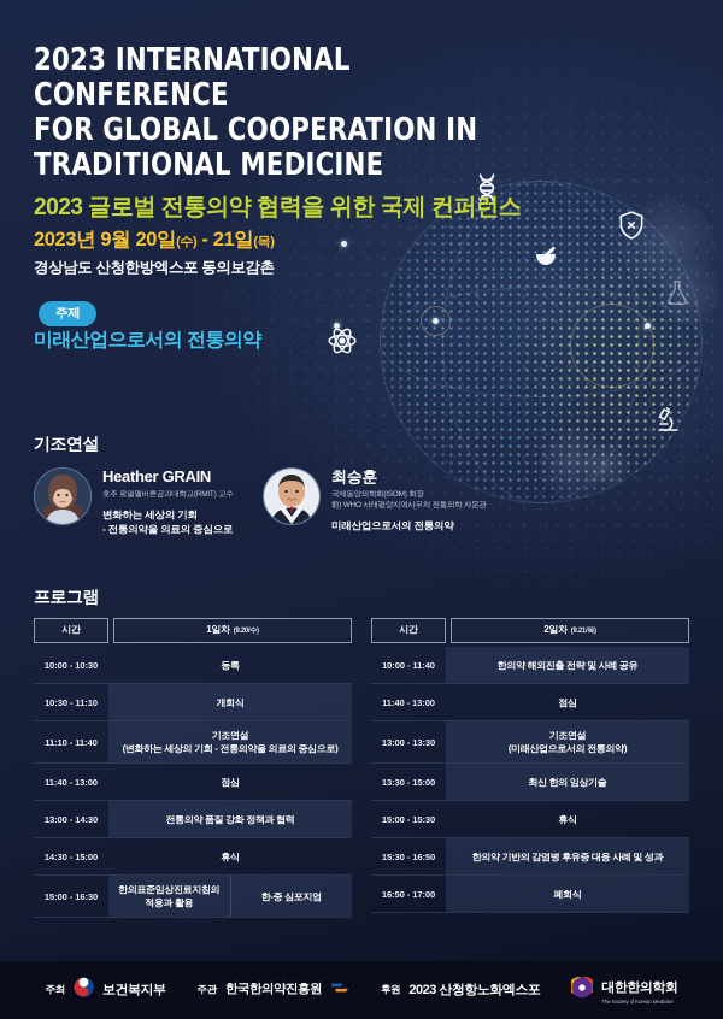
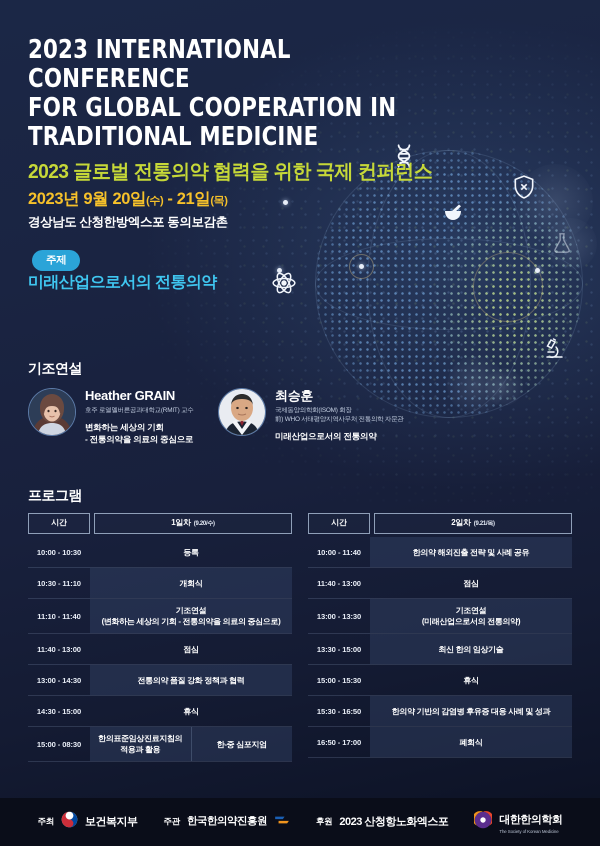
  2023 INTERNATIONAL CONFERENCE
  FOR GLOBAL COOPERATION IN
  TRADITIONAL MEDICINE
  2023 글로벌 전통의약 협력을 위한 국제 컨퍼런스
  2023년 9월 20일(수) - 21일(목)
  경상남도 산청한방엑스포 동의보감촌
  주제
  미래산업으로서의 전통의약
  기조연설
  Heather GRAIN
  변화하는 세상의 기회
  - 전통의약을 의료의 중심으로
  최승훈
  미래산업으로서의 전통의약
  프로그램
  시간
  1일차
  10:00 - 10:30
  등록
  10:30 - 11:10
  개회식
  11:10 - 11:40
  기조연설
  (변화하는 세상의 기회 - 전통의약을 의료의 중심으로)
  11:40 - 13:00
  점심
  13:00 - 14:30
  전통의약 품질 강화 정책과 협력
  14:30 - 15:00
  휴식
- 15:00 - 16:30
+ 15:00 - 08:30
  한의표준임상진료지침의
  적용과 활용
  한-중 심포지엄
  시간
  2일차
  10:00 - 11:40
  한의약 해외진출 전략 및 사례 공유
  11:40 - 13:00
  점심
  13:00 - 13:30
  기조연설
  (미래산업으로서의 전통의약)
  13:30 - 15:00
  최신 한의 임상기술
  15:00 - 15:30
  휴식
  15:30 - 16:50
  한의약 기반의 감염병 후유증 대응 사례 및 성과
  16:50 - 17:00
  폐회식
  주최
  보건복지부
  주관
  한국한의약진흥원
  후원
  2023 산청항노화엑스포
  대한한의학회
